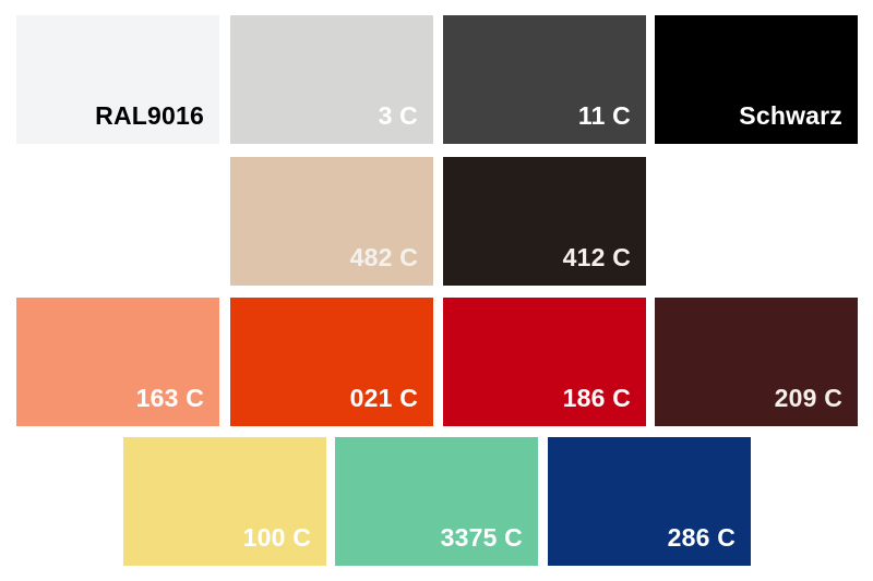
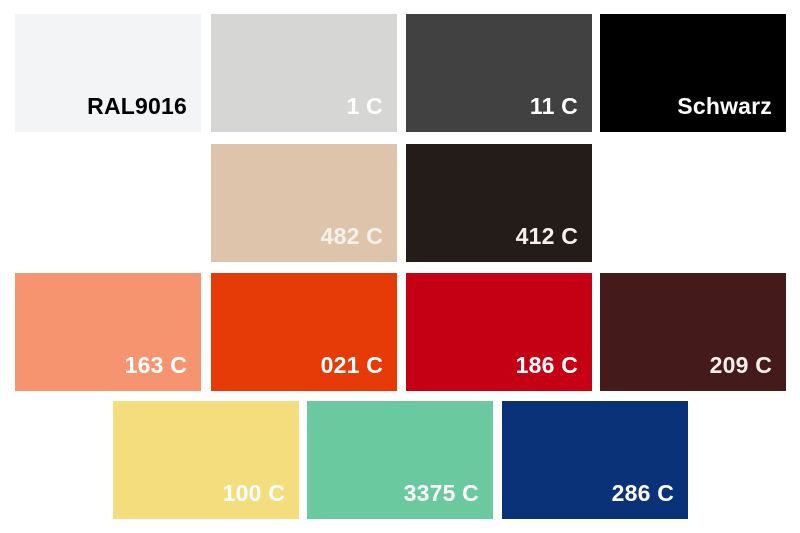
  RAL9016
- 3 C
+ 1 C
  11 C
  Schwarz
  482 C
  412 C
  163 C
  021 C
  186 C
  209 C
  100 C
  3375 C
  286 C
